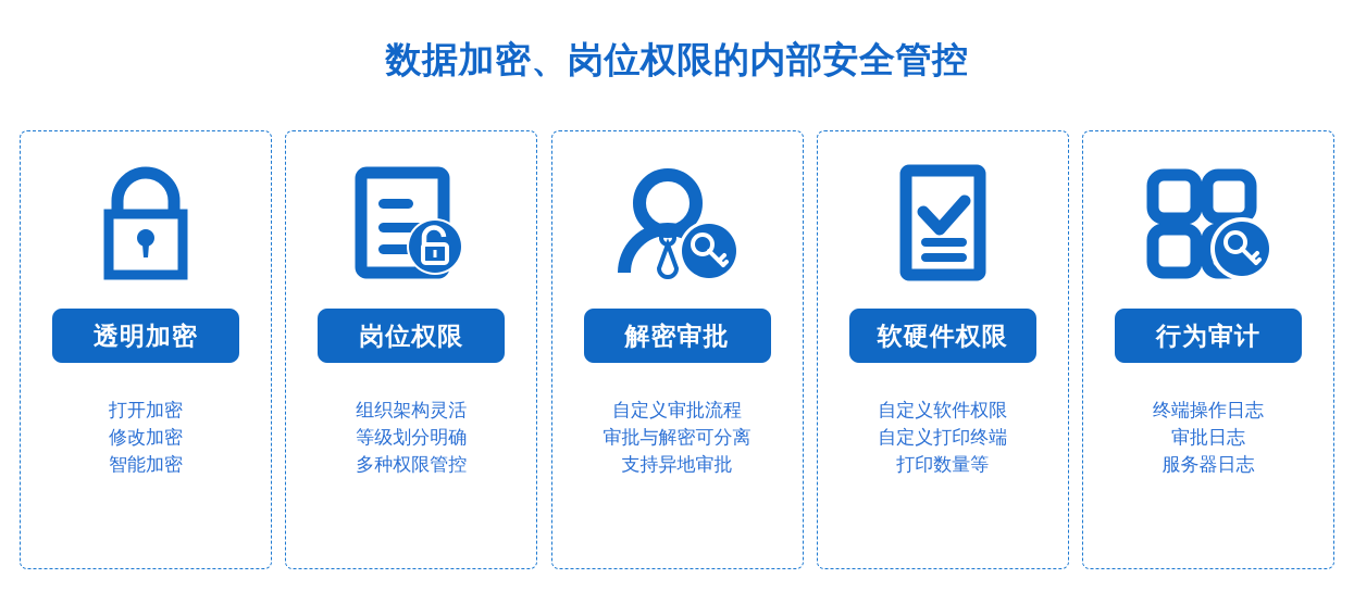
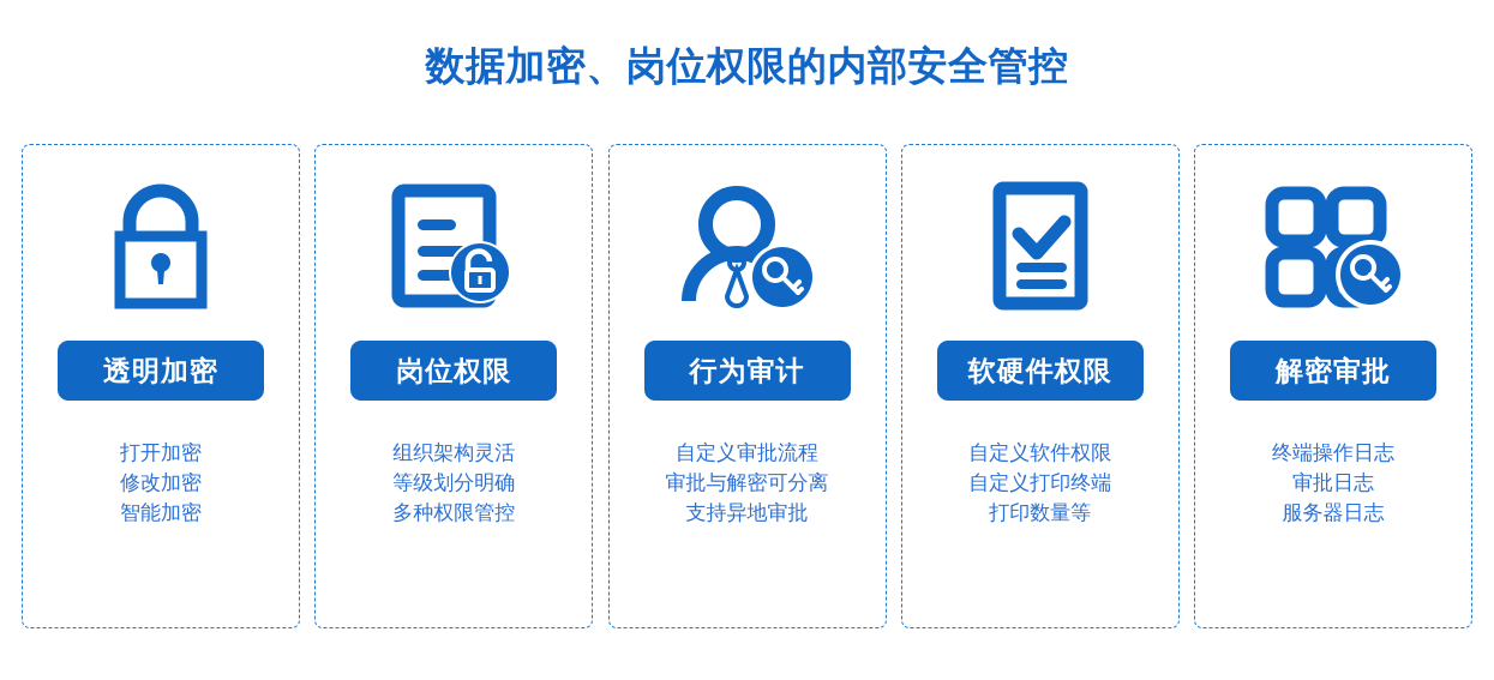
  数据加密、岗位权限的内部安全管控
  透明加密
  打开加密
  修改加密
  智能加密
  岗位权限
  组织架构灵活
  等级划分明确
  多种权限管控
- 解密审批
+ 行为审计
  自定义审批流程
  审批与解密可分离
  支持异地审批
  软硬件权限
  自定义软件权限
  自定义打印终端
  打印数量等
- 行为审计
+ 解密审批
  终端操作日志
  审批日志
  服务器日志
